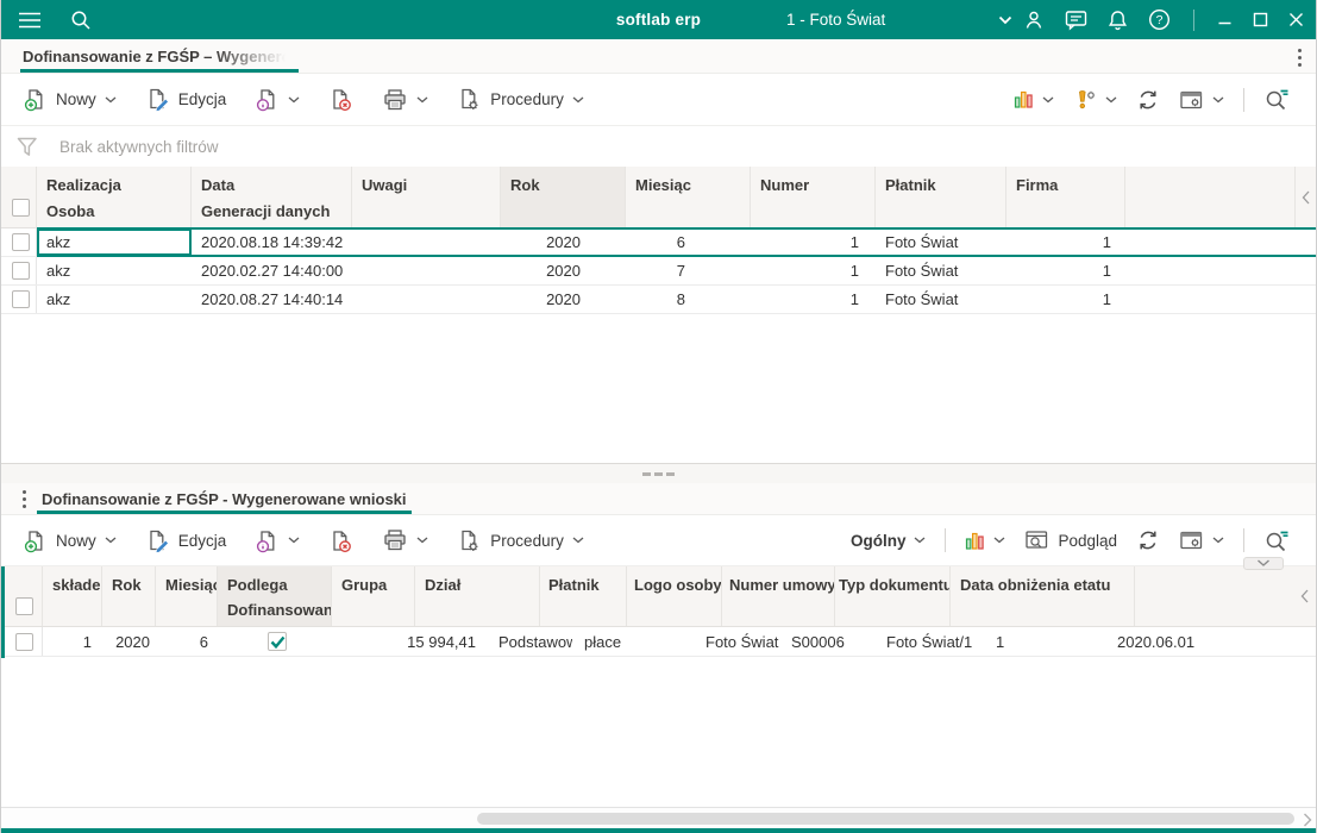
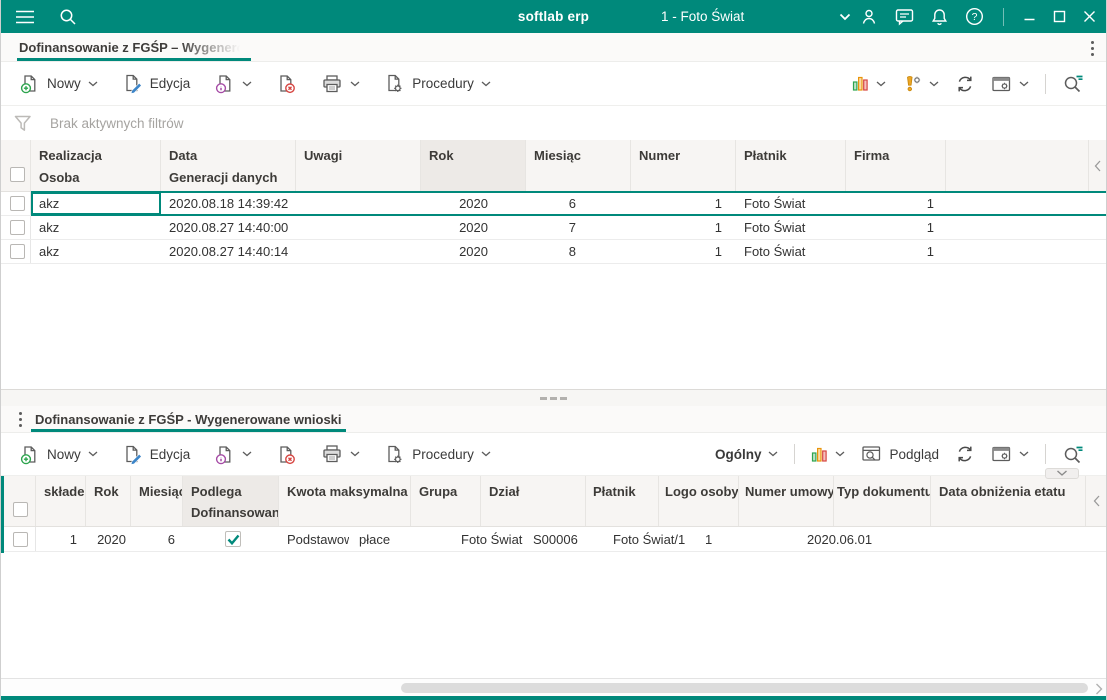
  softlab erp
  1 - Foto Świat
  ?
  Nowy
  Edycja
  Procedury
  Brak aktywnych filtrów
  Realizacja
  Osoba
  Data
  Generacji danych
  Uwagi
  Rok
  Miesiąc
  Numer
  Płatnik
  Firma
  akz
  2020.08.18 14:39:42
  2020
  6
  1
  Foto Świat
  1
  akz
- 2020.02.27 14:40:00
+ 2020.08.27 14:40:00
  2020
  7
  1
  Foto Świat
  1
  akz
  2020.08.27 14:40:14
  2020
  8
  1
  Foto Świat
  1
  Dofinansowanie z FGŚP - Wygenerowane wnioski
  Nowy
  Edycja
  Procedury
  Ogólny
  Podgląd
  składe
  Rok
  Miesią
  Podlega
  Dofinansowan
+ Kwota maksymalna
  Grupa
  Dział
  Płatnik
  Logo osoby
  Numer umowy
  Typ dokumentu
  Data obniżenia etatu
  1
  2020
  6
- 15 994,41
  Podstawow
  płace
  Foto Świat
  S00006
  Foto Świat/1
  1
  2020.06.01
